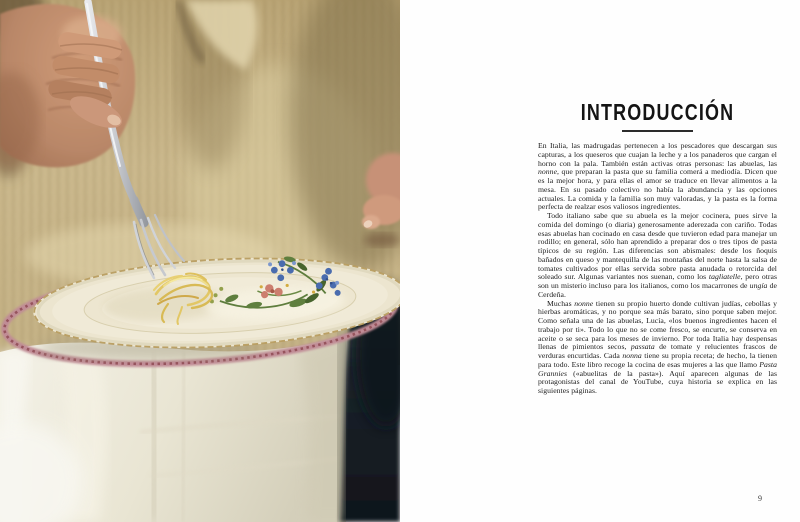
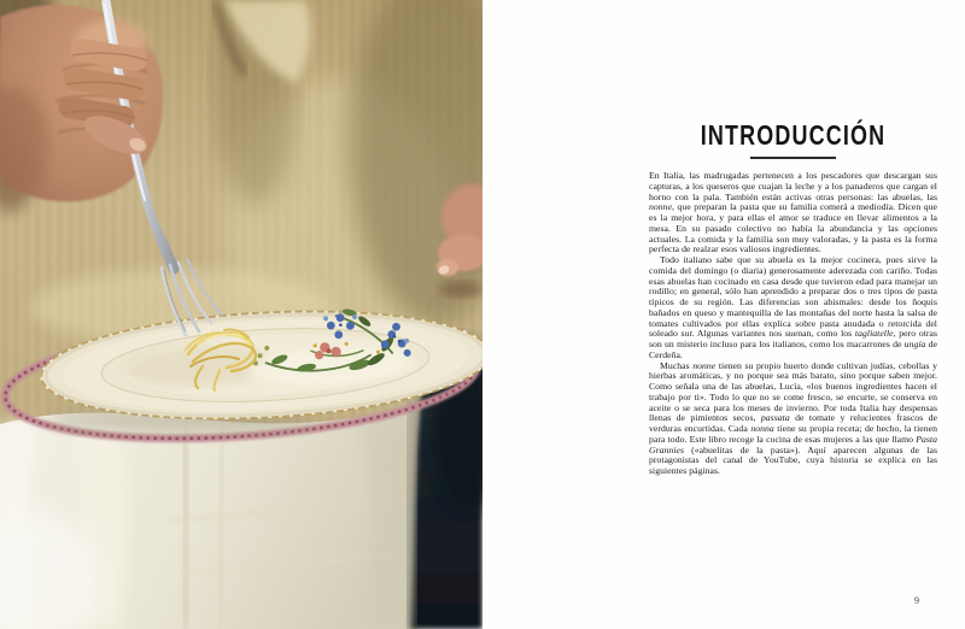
  INTRODUCCIÓN
  En Italia, las madrugadas pertenecen a los pescadores que descargan sus capturas, a los queseros que cuajan la leche y a los panaderos que cargan el horno con la pala. También están activas otras personas: las abuelas, las nonne, que preparan la pasta que su familia comerá a mediodía. Dicen que es la mejor hora, y para ellas el amor se traduce en llevar alimentos a la mesa. En su pasado colectivo no había la abundancia y las opciones actuales. La comida y la familia son muy valoradas, y la pasta es la forma perfecta de realzar esos valiosos ingredientes.
- Todo italiano sabe que su abuela es la mejor cocinera, pues sirve la comida del domingo (o diaria) generosamente aderezada con cariño. Todas esas abuelas han cocinado en casa desde que tuvieron edad para manejar un rodillo; en general, sólo han aprendido a preparar dos o tres tipos de pasta típicos de su región. Las diferencias son abismales: desde los ñoquis bañados en queso y mantequilla de las montañas del norte hasta la salsa de tomates cultivados por ellas servida sobre pasta anudada o retorcida del soleado sur. Algunas variantes nos suenan, como los tagliatelle, pero otras son un misterio incluso para los italianos, como los macarrones de ungía de Cerdeña.
+ Todo italiano sabe que su abuela es la mejor cocinera, pues sirve la comida del domingo (o diaria) generosamente aderezada con cariño. Todas esas abuelas han cocinado en casa desde que tuvieron edad para manejar un rodillo; en general, sólo han aprendido a preparar dos o tres tipos de pasta típicos de su región. Las diferencias son abismales: desde los ñoquis bañados en queso y mantequilla de las montañas del norte hasta la salsa de tomates cultivados por ellas explica sobre pasta anudada o retorcida del soleado sur. Algunas variantes nos suenan, como los tagliatelle, pero otras son un misterio incluso para los italianos, como los macarrones de ungía de Cerdeña.
  Muchas nonne tienen su propio huerto donde cultivan judías, cebollas y hierbas aromáticas, y no porque sea más barato, sino porque saben mejor. Como señala una de las abuelas, Lucía, «los buenos ingredientes hacen el trabajo por ti». Todo lo que no se come fresco, se encurte, se conserva en aceite o se seca para los meses de invierno. Por toda Italia hay despensas llenas de pimientos secos, passata de tomate y relucientes frascos de verduras encurtidas. Cada nonna tiene su propia receta; de hecho, la tienen para todo. Este libro recoge la cocina de esas mujeres a las que llamo Pasta Grannies («abuelitas de la pasta»). Aquí aparecen algunas de las protagonistas del canal de YouTube, cuya historia se explica en las siguientes páginas.
  9
